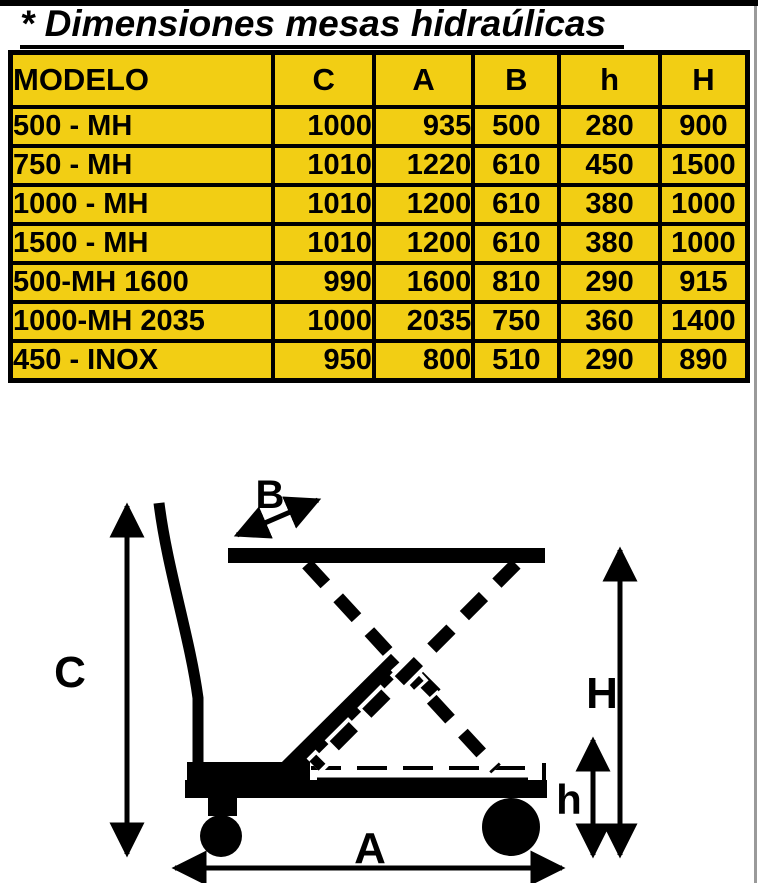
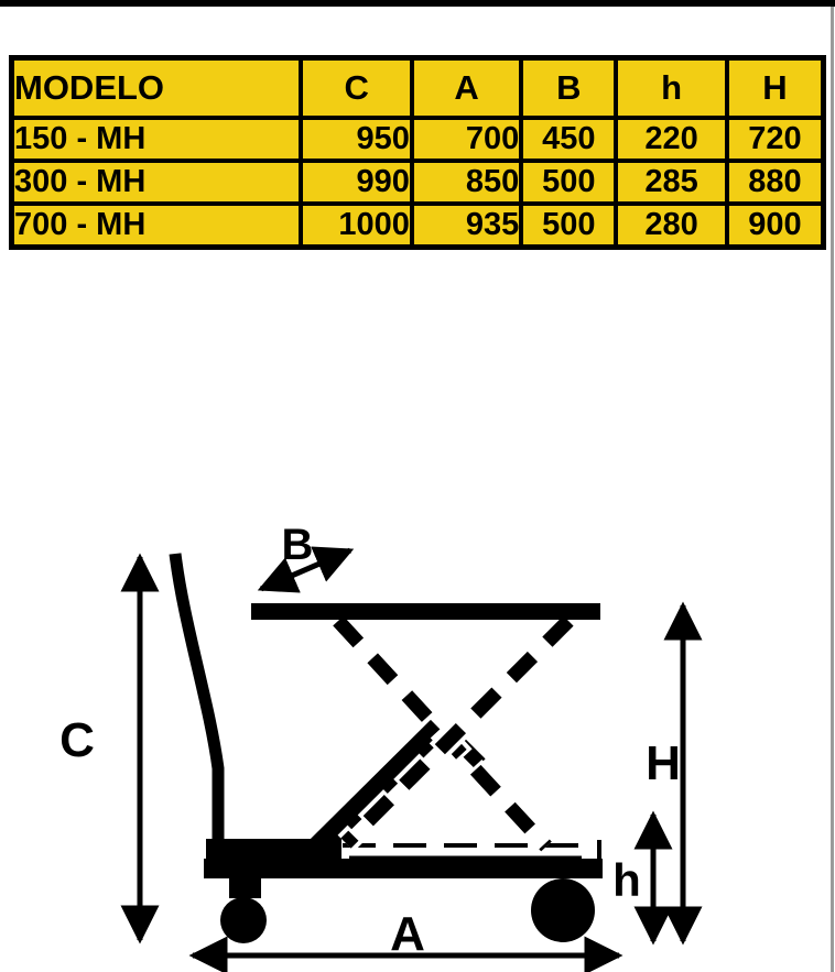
- * Dimensiones mesas hidraúlicas
  MODELO	C	A	B	h	H
+ 150 - MH	950	700	450	220	720
+ 300 - MH	990	850	500	285	880
- 500 - MH	1000	935	500	280	900
+ 700 - MH	1000	935	500	280	900
- 750 - MH	1010	1220	610	450	1500
- 1000 - MH	1010	1200	610	380	1000
- 1500 - MH	1010	1200	610	380	1000
- 500-MH 1600	990	1600	810	290	915
- 1000-MH 2035	1000	2035	750	360	1400
- 450 - INOX	950	800	510	290	890
  C
  B
  H
  h
  A
